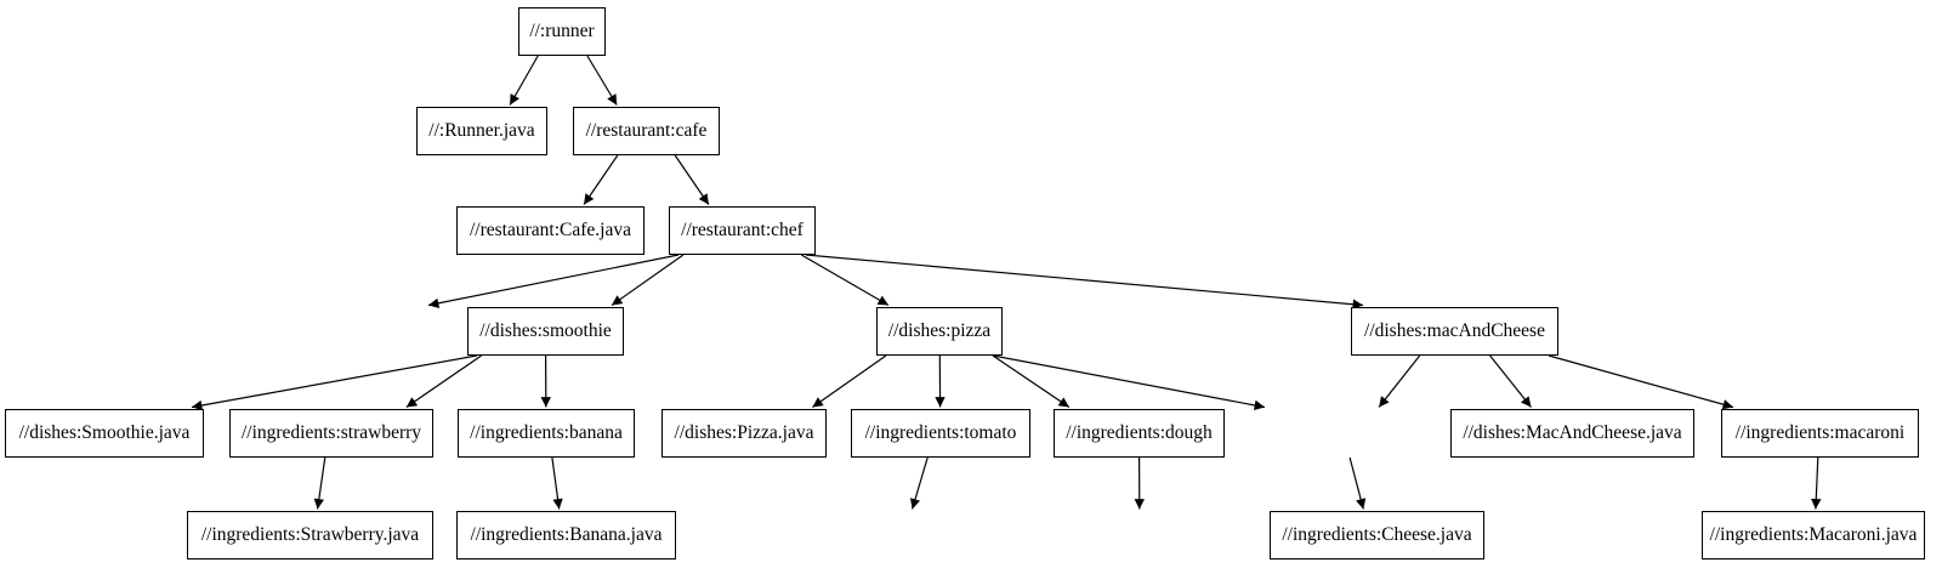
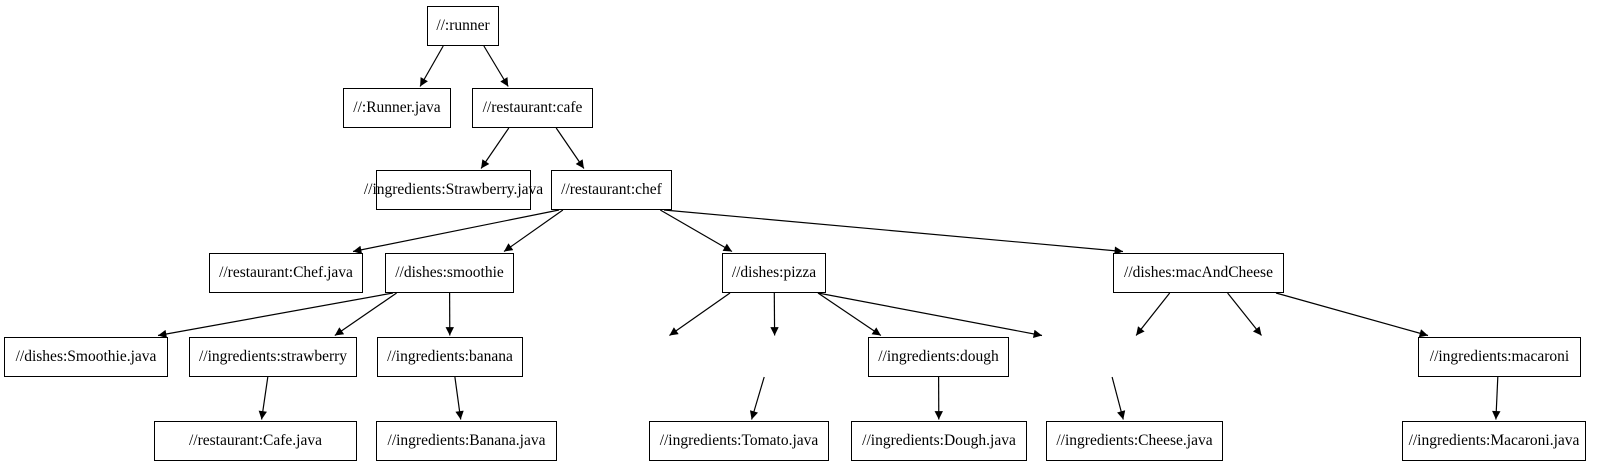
  //:runner
  //:Runner.java
  //restaurant:cafe
- //restaurant:Cafe.java
+ //ingredients:Strawberry.java
  //restaurant:chef
+ //restaurant:Chef.java
  //dishes:smoothie
  //dishes:pizza
  //dishes:macAndCheese
  //dishes:Smoothie.java
  //ingredients:strawberry
  //ingredients:banana
- //dishes:Pizza.java
- //ingredients:tomato
  //ingredients:dough
- //dishes:MacAndCheese.java
  //ingredients:macaroni
- //ingredients:Strawberry.java
+ //restaurant:Cafe.java
  //ingredients:Banana.java
+ //ingredients:Tomato.java
+ //ingredients:Dough.java
  //ingredients:Cheese.java
  //ingredients:Macaroni.java
